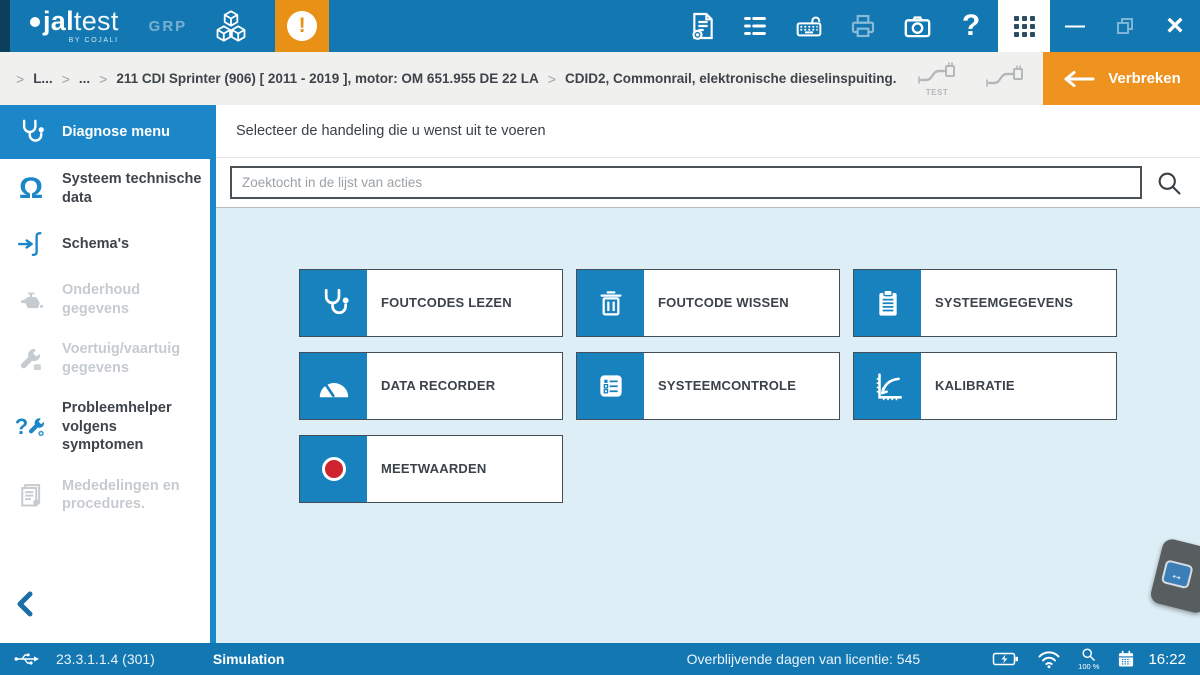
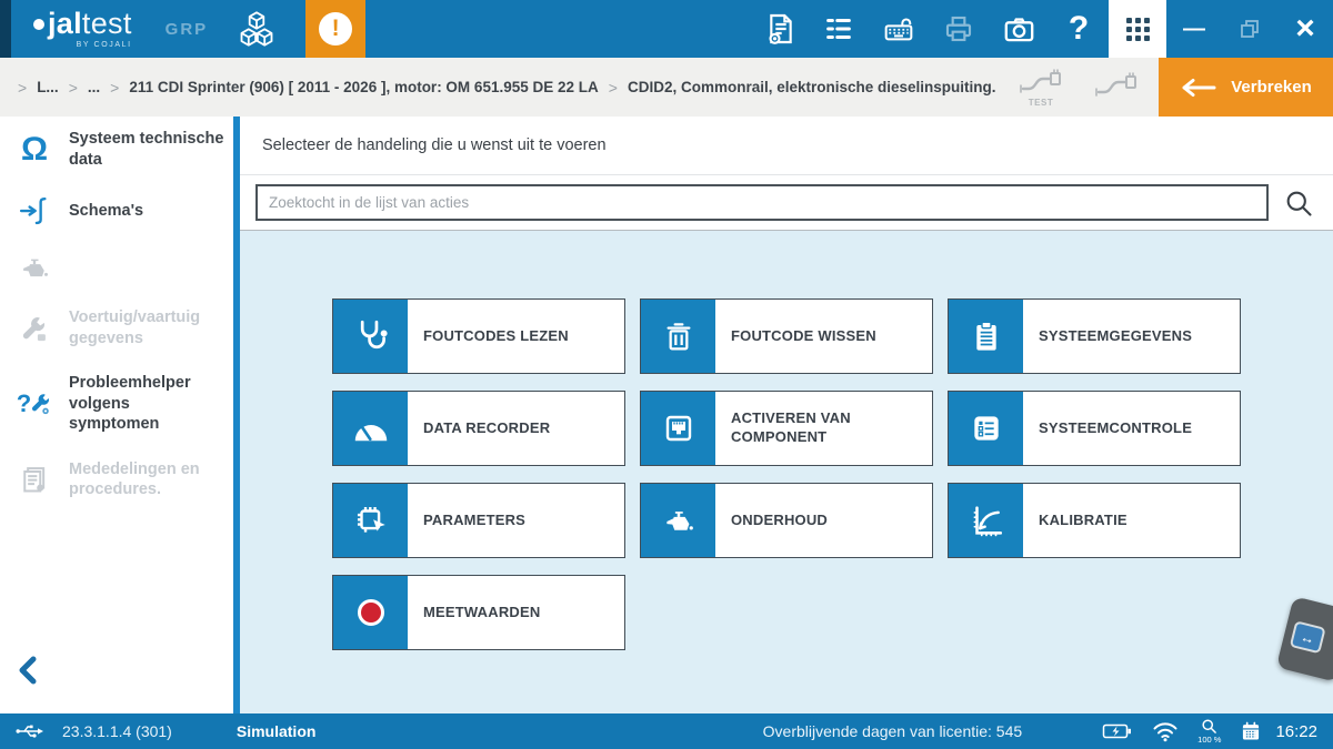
  jal
  test
  GRP
  !
  ?
  —
  ×
  >
  L...
  >
  ...
  >
- 211 CDI Sprinter (906) [ 2011 - 2019 ], motor: OM 651.955 DE 22 LA
+ 211 CDI Sprinter (906) [ 2011 - 2026 ], motor: OM 651.955 DE 22 LA
  >
  CDID2, Commonrail, elektronische dieselinspuiting.
  TEST
  Verbreken
- Diagnose menu
  Ω
  Systeem technische data
  Schema's
- Onderhoud gegevens
  Voertuig/vaartuig gegevens
  ?
  Probleemhelper volgens symptomen
  Mededelingen en procedures.
  Selecteer de handeling die u wenst uit te voeren
  Zoektocht in de lijst van acties
  FOUTCODES LEZEN
  FOUTCODE WISSEN
  SYSTEEMGEGEVENS
  DATA RECORDER
+ ACTIVEREN VAN COMPONENT
  SYSTEEMCONTROLE
+ PARAMETERS
+ ONDERHOUD
  KALIBRATIE
  MEETWAARDEN
  23.3.1.1.4 (301)
  Simulation
  Overblijvende dagen van licentie: 545
  100 %
  16:22
